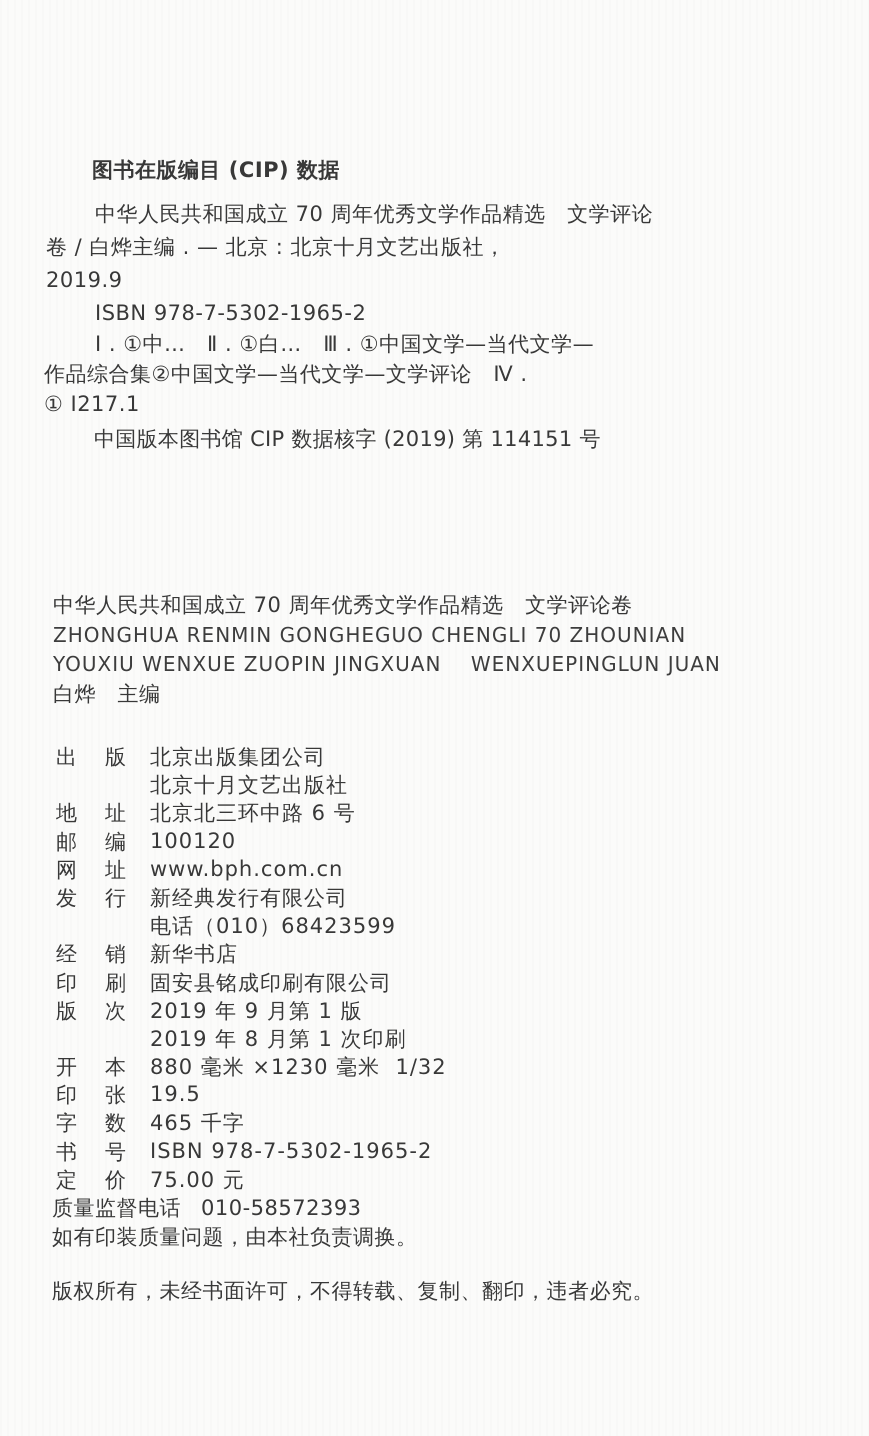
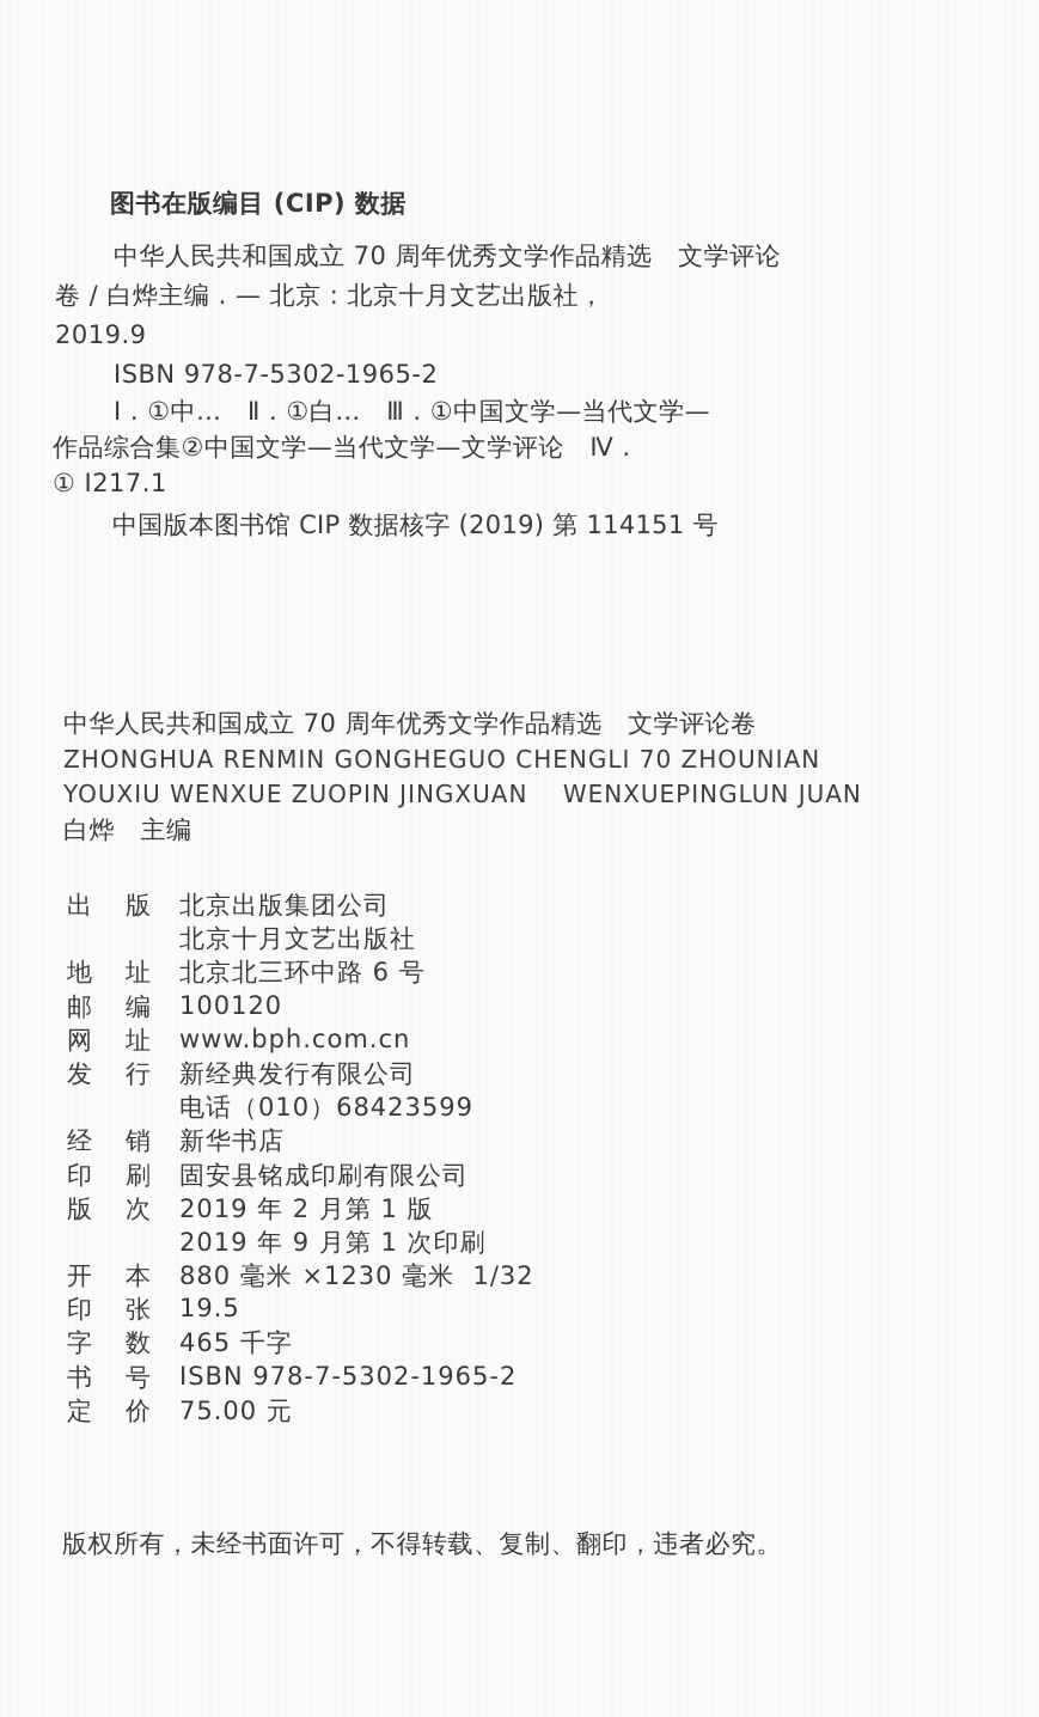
  图书在版编目 (CIP) 数据
  中华人民共和国成立 70 周年优秀文学作品精选 文学评论
  卷 / 白烨主编 . — 北京 : 北京十月文艺出版社，
  2019.9
  ISBN 978-7-5302-1965-2
  Ⅰ . ①中… Ⅱ . ①白… Ⅲ . ①中国文学—当代文学—
  作品综合集②中国文学—当代文学—文学评论 Ⅳ .
  ① I217.1
  中国版本图书馆 CIP 数据核字 (2019) 第 114151 号
  中华人民共和国成立 70 周年优秀文学作品精选 文学评论卷
  ZHONGHUA RENMIN GONGHEGUO CHENGLI 70 ZHOUNIAN
  YOUXIU WENXUE ZUOPIN JINGXUAN WENXUEPINGLUN JUAN
  白烨 主编
  出
  版
  北京出版集团公司
  北京十月文艺出版社
  地
  址
  北京北三环中路 6 号
  邮
  编
  100120
  网
  址
  www.bph.com.cn
  发
  行
  新经典发行有限公司
  电话（010）68423599
  经
  销
  新华书店
  印
  刷
  固安县铭成印刷有限公司
  版
  次
- 2019 年 9 月第 1 版
+ 2019 年 2 月第 1 版
- 2019 年 8 月第 1 次印刷
+ 2019 年 9 月第 1 次印刷
  开
  本
  880 毫米 ×1230 毫米 1/32
  印
  张
  19.5
  字
  数
  465 千字
  书
  号
  ISBN 978-7-5302-1965-2
  定
  价
  75.00 元
- 质量监督电话 010-58572393
- 如有印装质量问题，由本社负责调换。
  版权所有，未经书面许可，不得转载、复制、翻印，违者必究。
